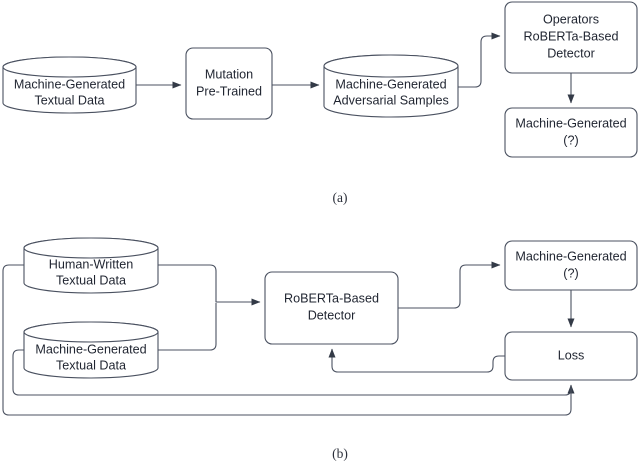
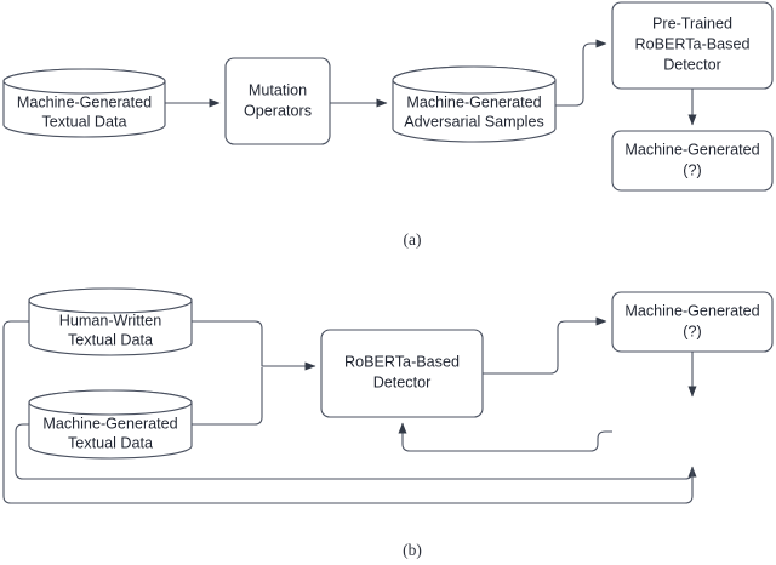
  Machine-Generated
  Textual Data
  Mutation
- Pre-Trained
+ Operators
  Machine-Generated
  Adversarial Samples
- Operators
+ Pre-Trained
  RoBERTa-Based
  Detector
  Machine-Generated
  (?)
  (a)
  Human-Written
  Textual Data
  Machine-Generated
  Textual Data
  RoBERTa-Based
  Detector
  Machine-Generated
  (?)
- Loss
  (b)
